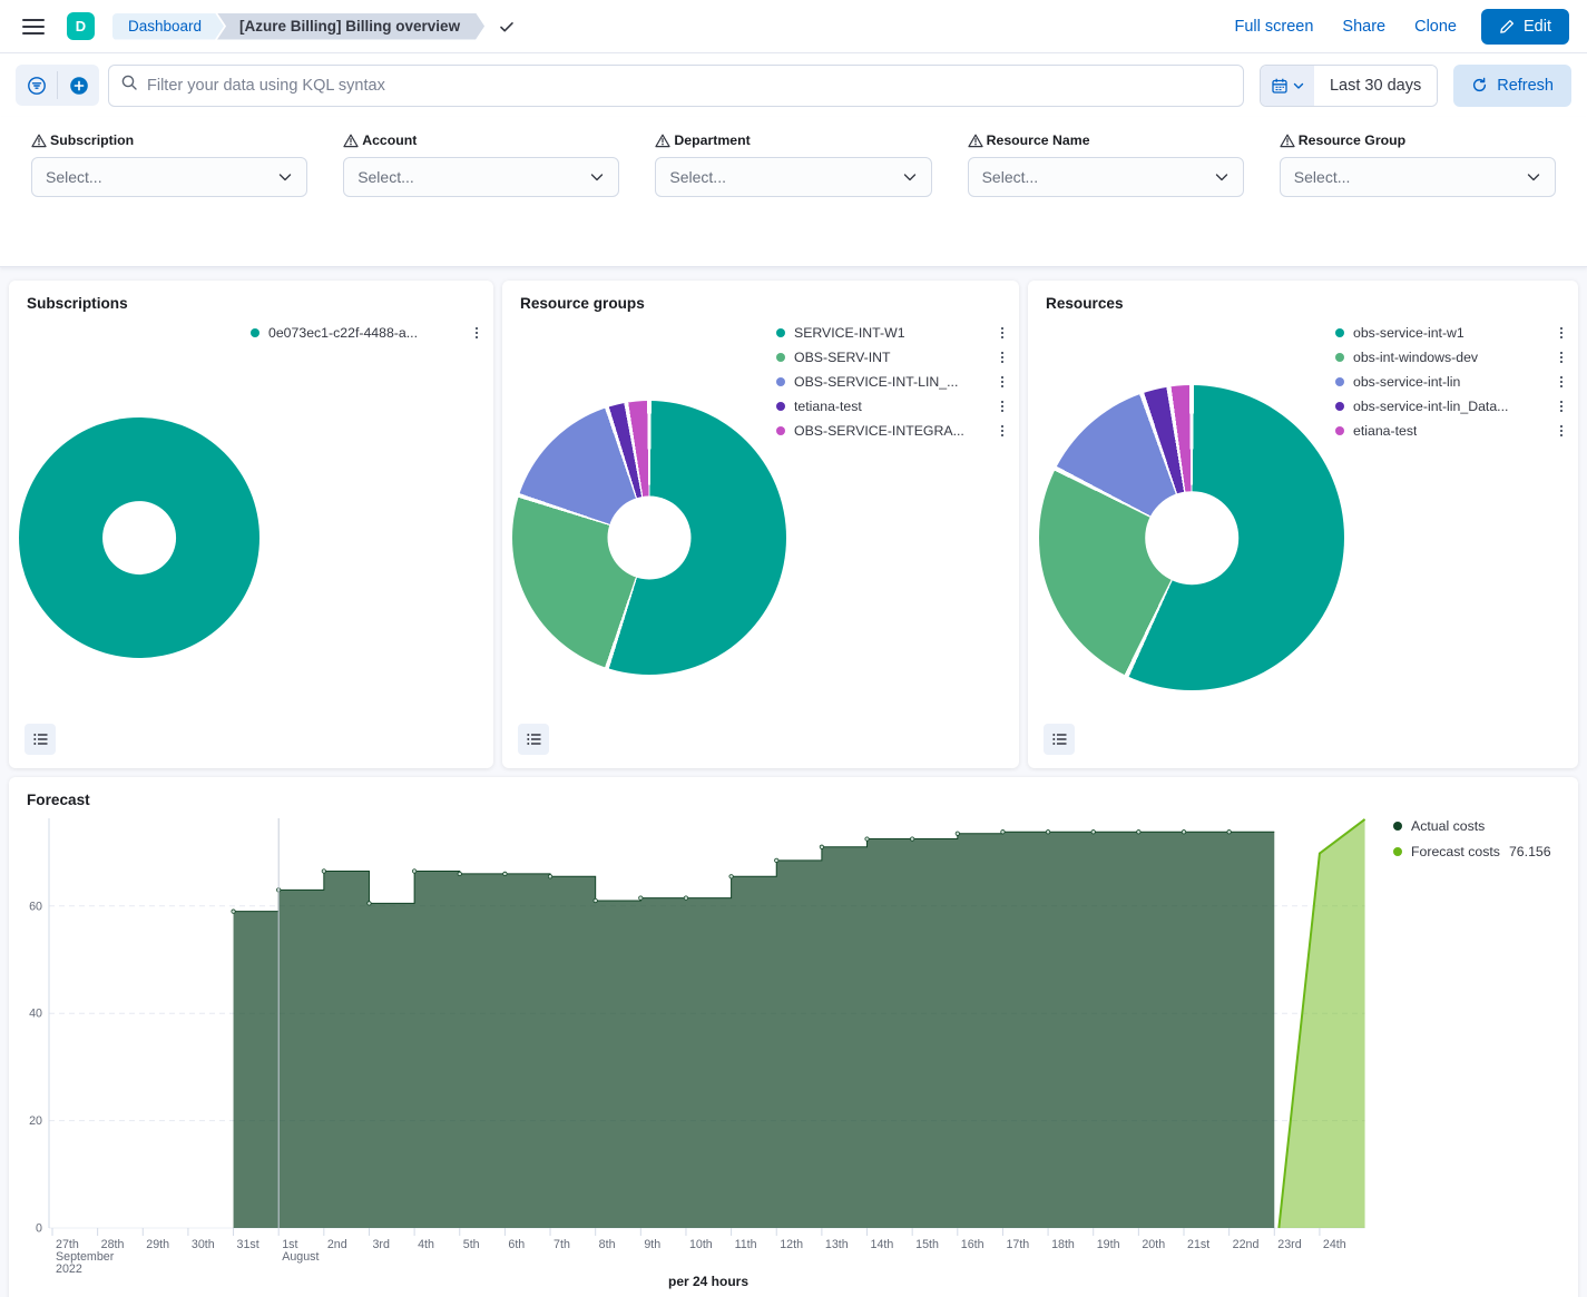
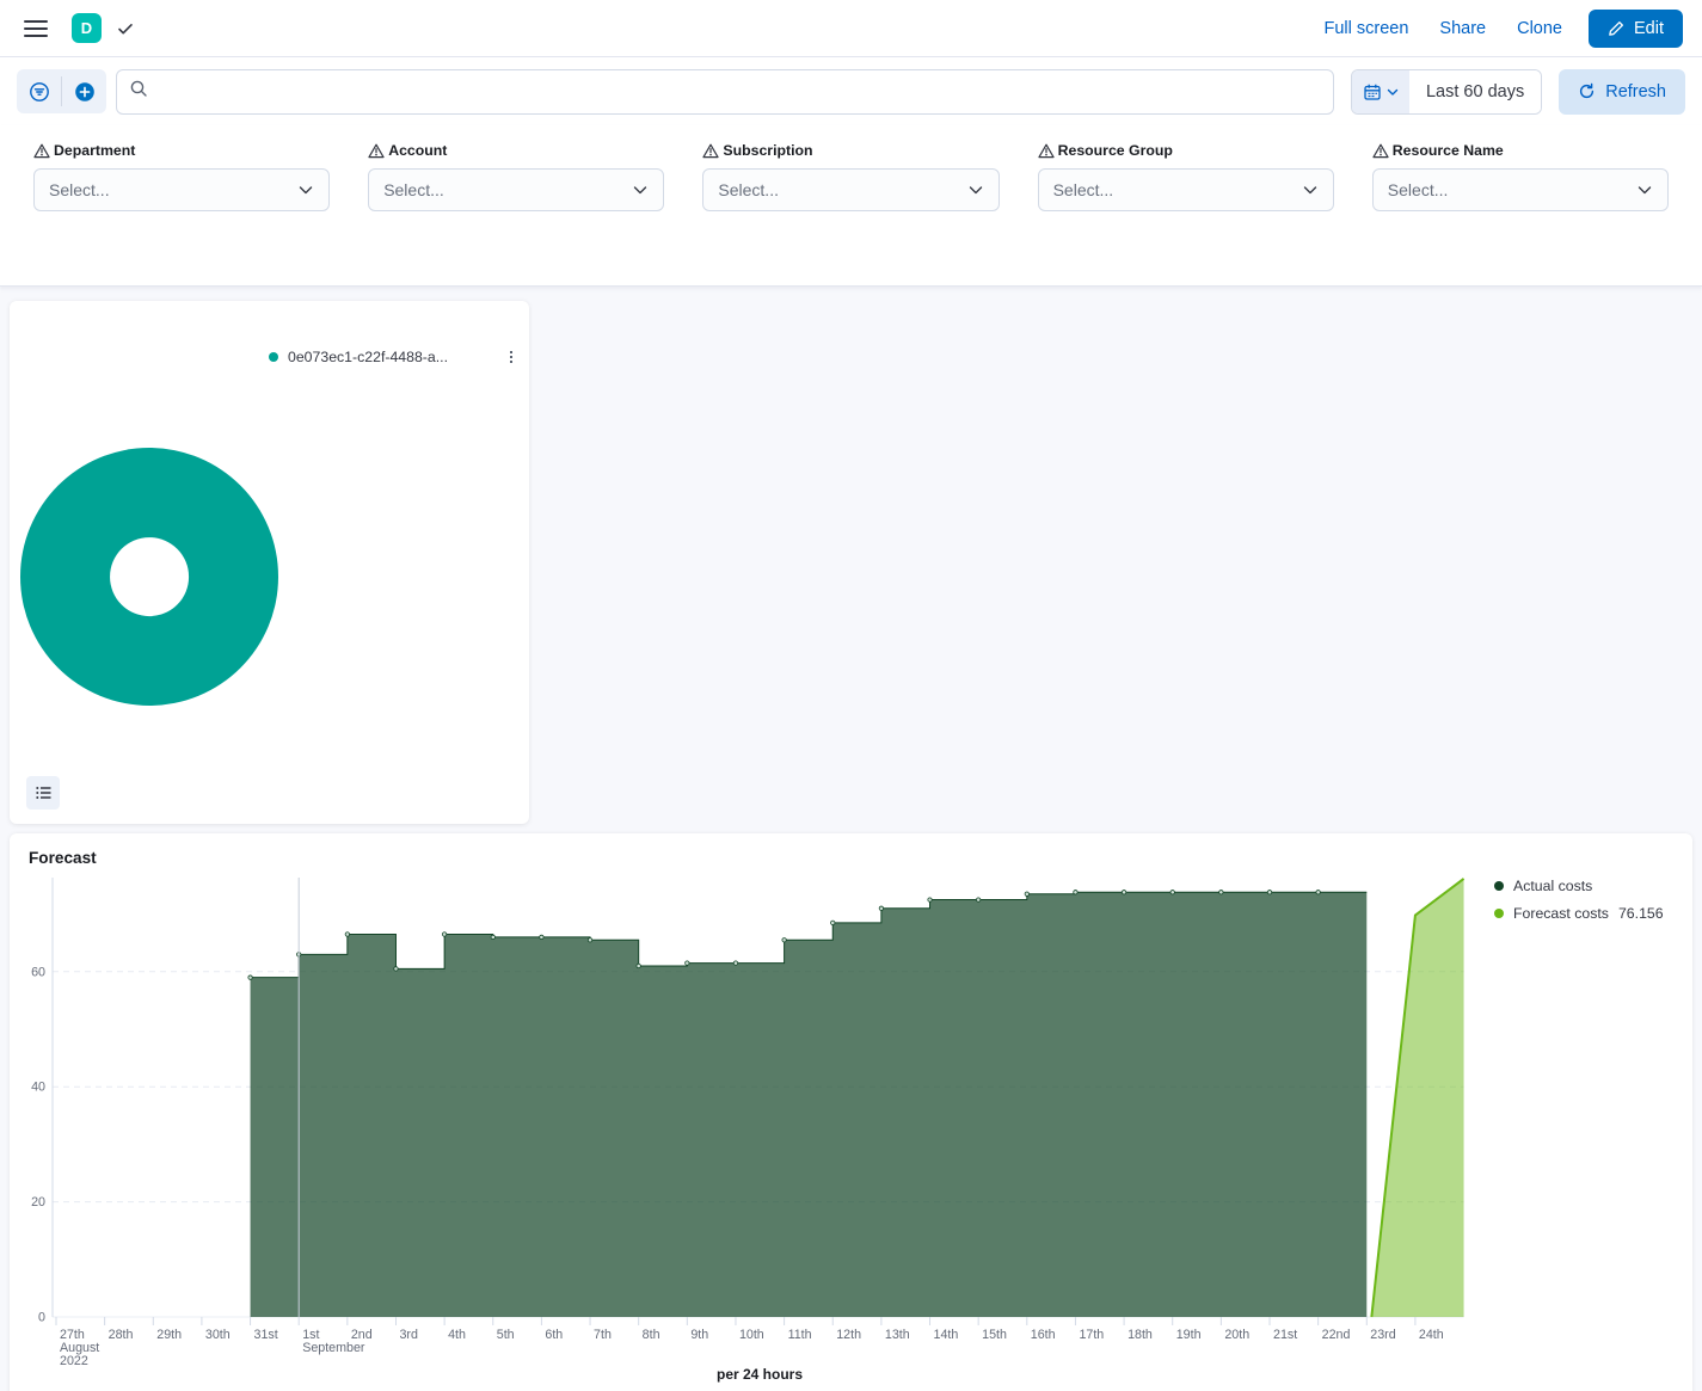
  D
- Dashboard
- [Azure Billing] Billing overview
  Full screen
  Share
  Clone
  Edit
- Filter your data using KQL syntax
- Last 30 days
+ Last 60 days
  Refresh
- Subscription
+ Department
  Select...
  Account
  Select...
- Department
+ Subscription
  Select...
- Resource Name
+ Resource Group
  Select...
- Resource Group
+ Resource Name
  Select...
- Subscriptions
  0e073ec1-c22f-4488-a...
- Resource groups
- SERVICE-INT-W1
- OBS-SERV-INT
- OBS-SERVICE-INT-LIN_...
- tetiana-test
- OBS-SERVICE-INTEGRA...
- Resources
- obs-service-int-w1
- obs-int-windows-dev
- obs-service-int-lin
- obs-service-int-lin_Data...
- etiana-test
  Forecast
  0
  20
  40
  60
  27th
  28th
  29th
  30th
  31st
  1st
  2nd
  3rd
  4th
  5th
  6th
  7th
  8th
  9th
  10th
  11th
  12th
  13th
  14th
  15th
  16th
  17th
  18th
  19th
  20th
  21st
  22nd
  23rd
  24th
- September
+ August
  2022
- August
+ September
  Actual costs
  Forecast costs
  76.156
  per 24 hours
